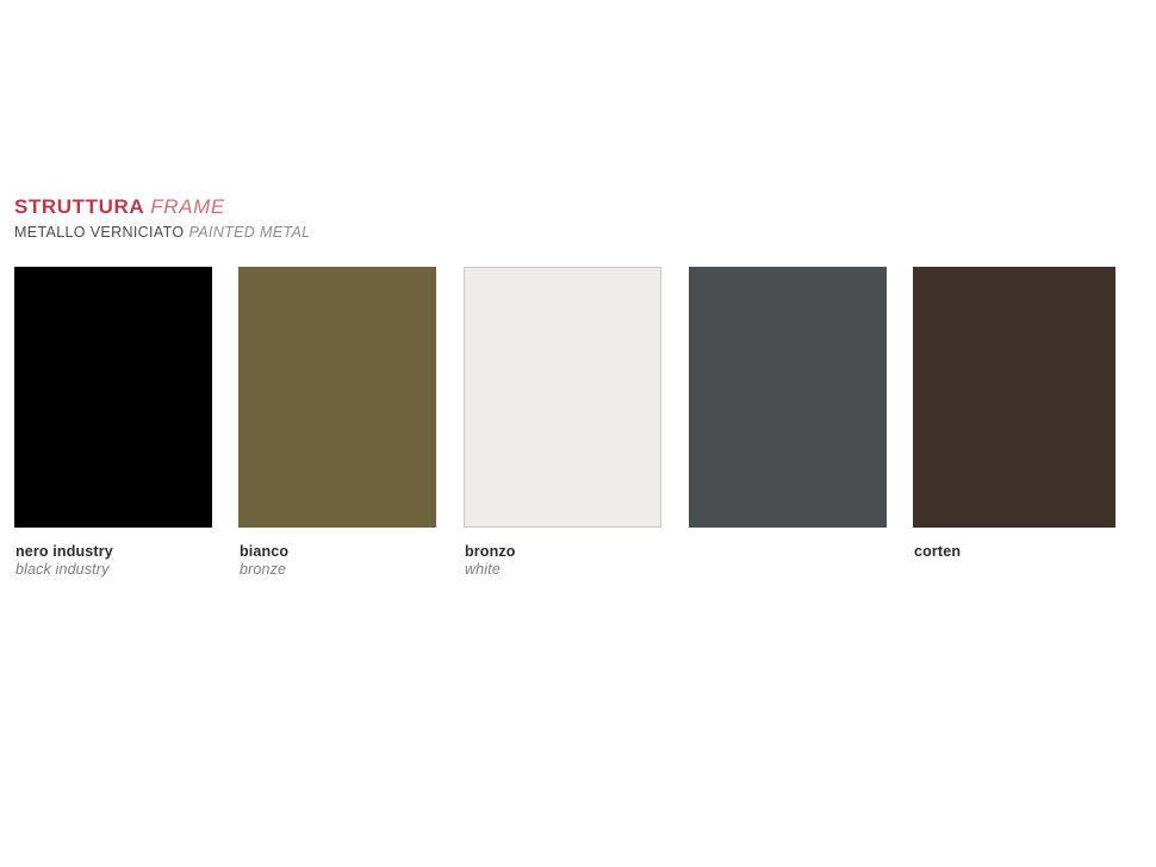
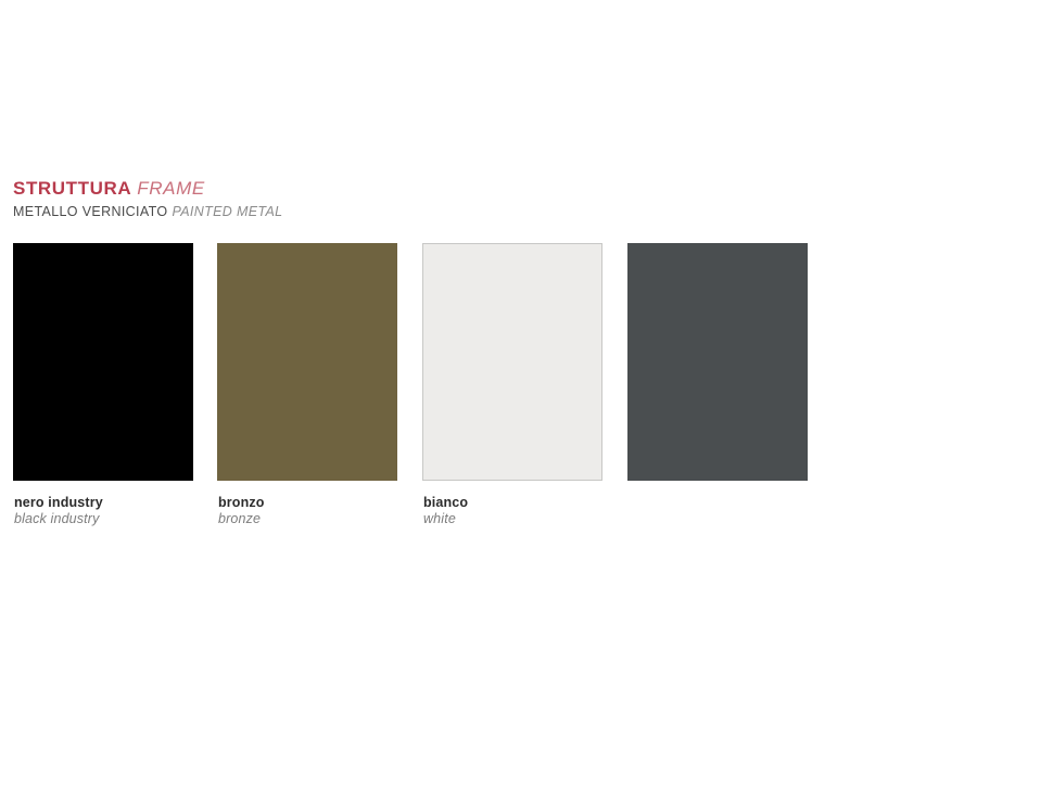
  STRUTTURA FRAME
  METALLO VERNICIATO PAINTED METAL
  nero industry
  black industry
- bianco
+ bronzo
  bronze
- bronzo
+ bianco
  white
- corten
